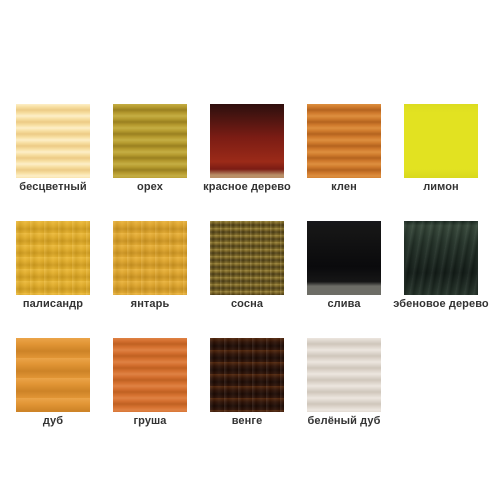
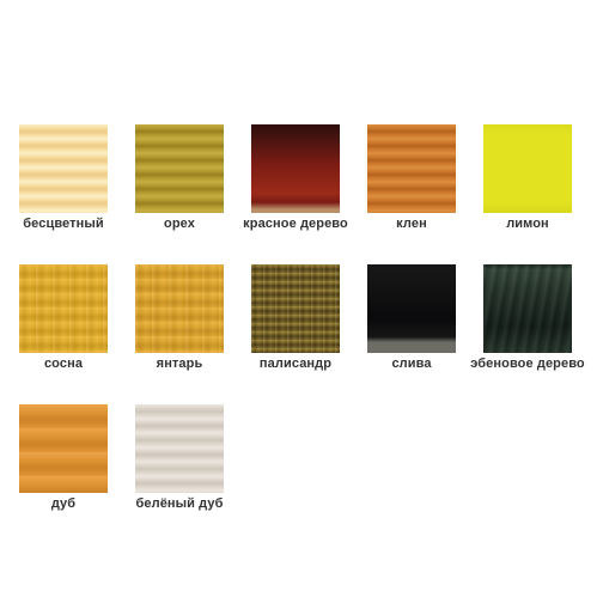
  бесцветный
  орех
  красное дерево
  клен
  лимон
- палисандр
+ сосна
  янтарь
- сосна
+ палисандр
  слива
  эбеновое дерево
  дуб
- груша
- венге
  белёный дуб
